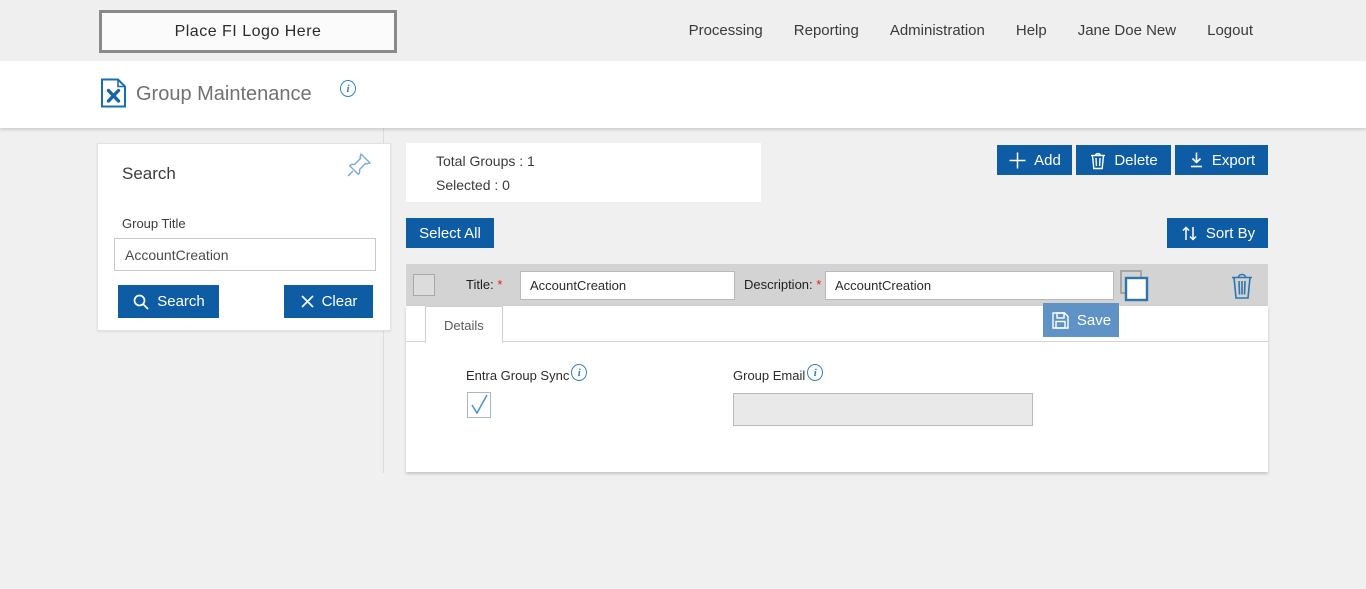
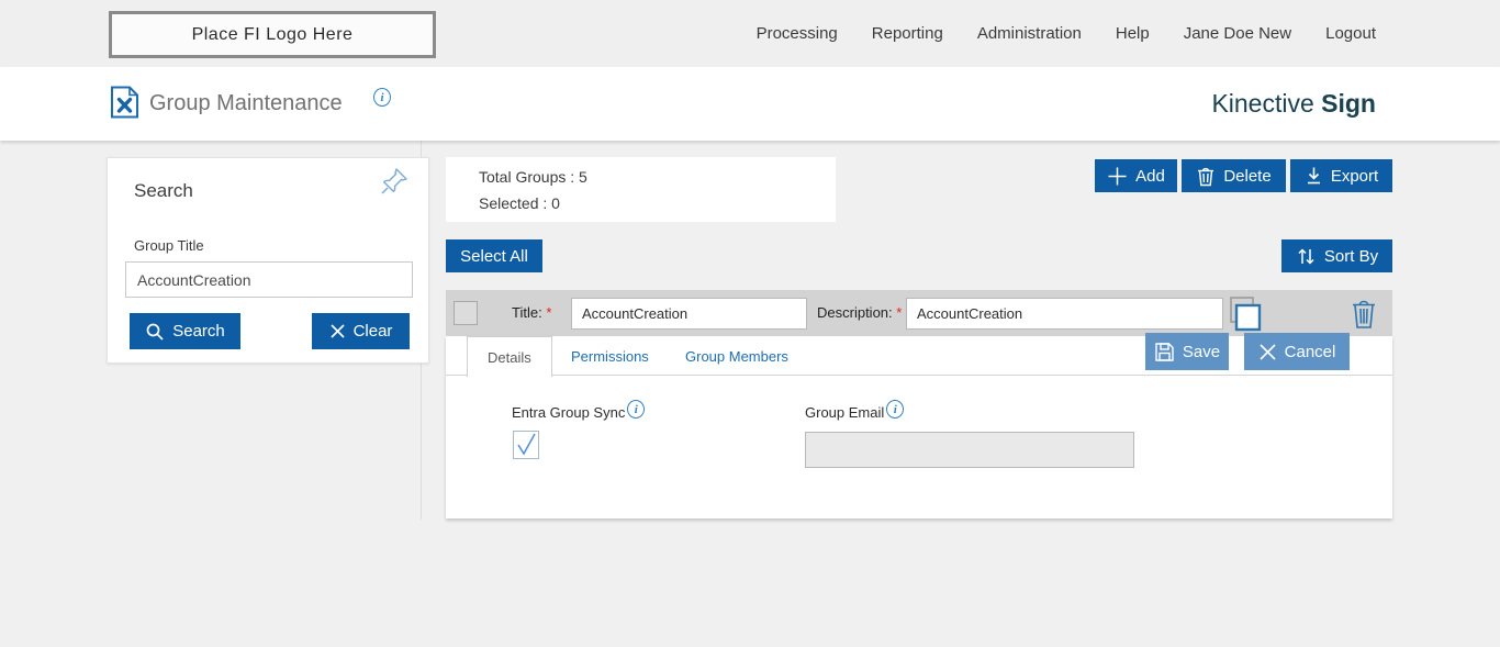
  Place FI Logo Here
  Processing
  Reporting
  Administration
  Help
  Jane Doe New
  Logout
  Group Maintenance
  i
+ Kinective Sign
  Search
  Group Title
  AccountCreation
  Search
  Clear
- Total Groups : 1
+ Total Groups : 5
  Selected : 0
  Add
  Delete
  Export
  Select All
  Sort By
  Title: *
  AccountCreation
  Description: *
  AccountCreation
  Details
+ Permissions
+ Group Members
  Save
+ Cancel
  Entra Group Sync i
  Group Email i
